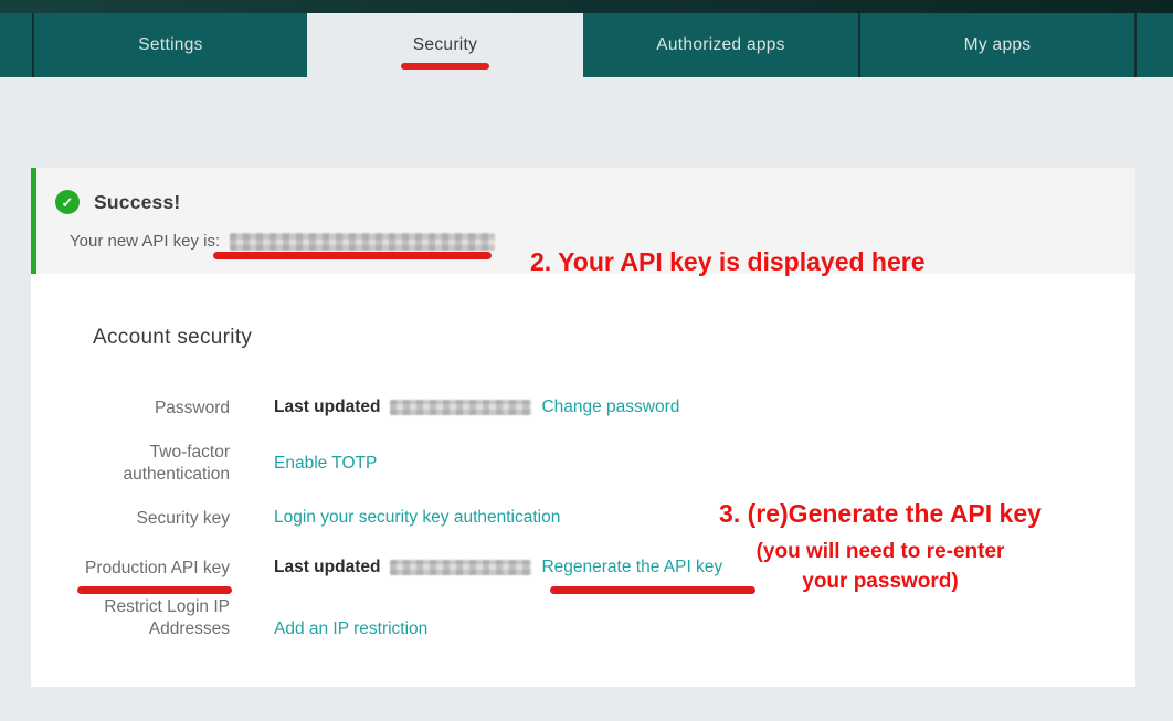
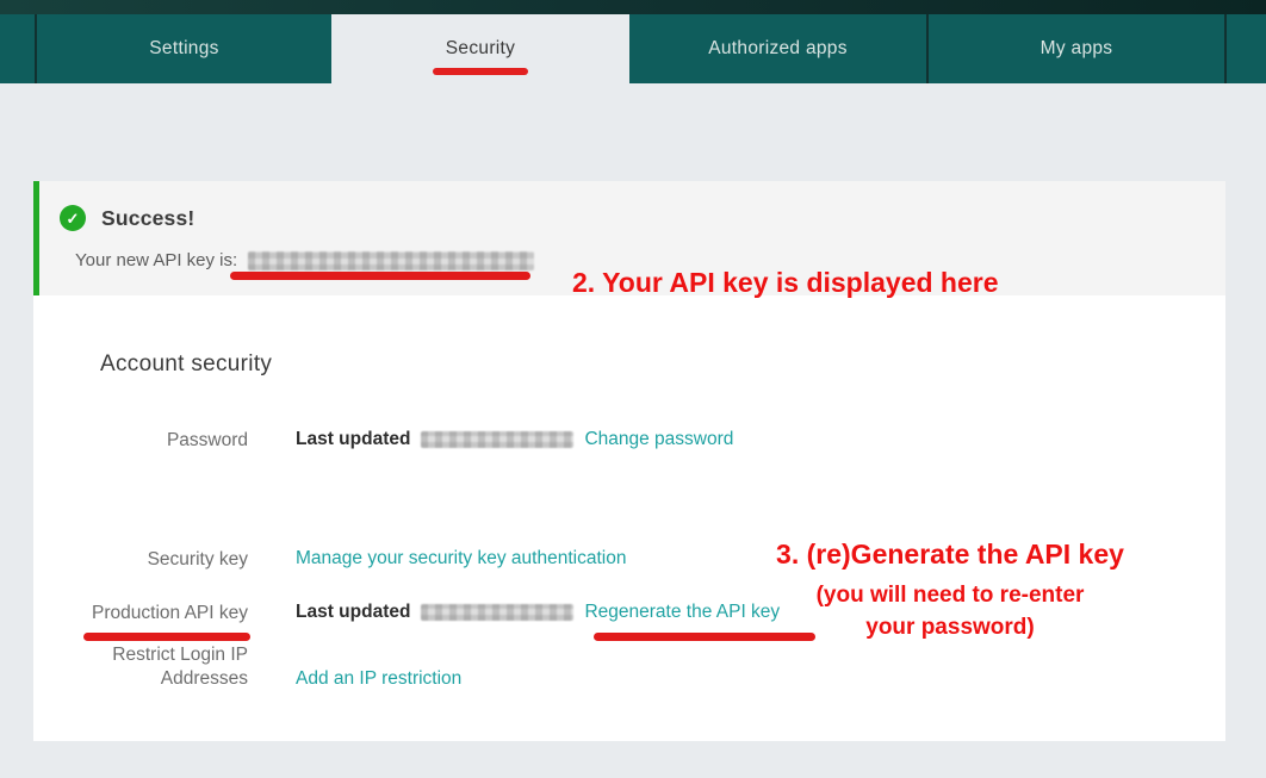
  Settings
  Security
  Authorized apps
  My apps
  ✓
  Success!
  Your new API key is:
  Account security
  Password
  Last updated
  Change password
- Two-factor authentication
- Enable TOTP
  Security key
- Login your security key authentication
+ Manage your security key authentication
  Production API key
  Last updated
  Regenerate the API key
  Restrict Login IP Addresses
  Add an IP restriction
  2. Your API key is displayed here
  3. (re)Generate the API key
  (you will need to re-enter
  your password)
